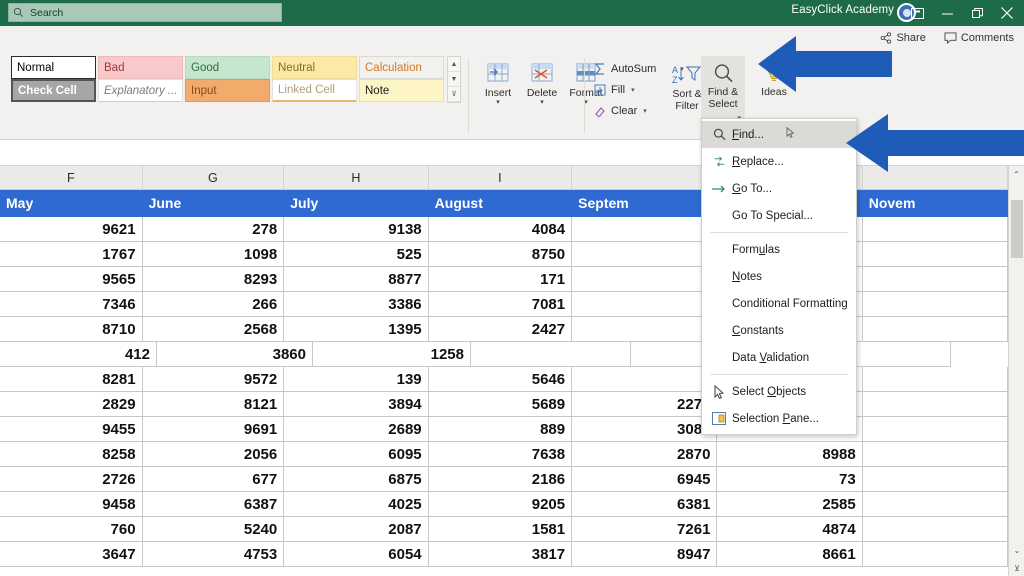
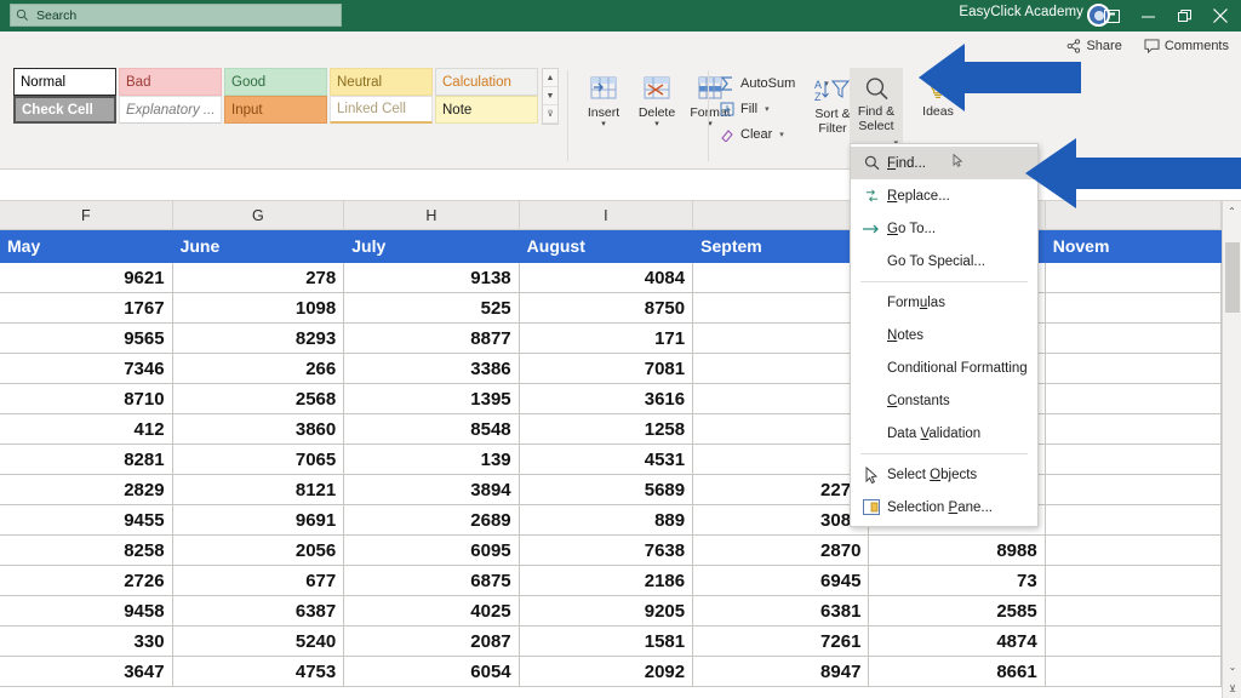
  Search
  EasyClick Academy
  Share
  Comments
  Normal
  Bad
  Good
  Neutral
  Calculation
  Check Cell
  Explanatory ...
  Input
  Linked Cell
  Note
  Insert
  Delete
  Fomat
  AutoSum
  Fill
  Clear
  A
  Z
  Sort &
  Filter
  Find &
  Select
  Ideas
  F
  G
  H
  I
  May
  June
  July
  August
  Septem
  Novem
  9621
  278
  9138
  4084
  1767
  1098
  525
  8750
  9565
  8293
  8877
  171
  7346
  266
  3386
  7081
  8710
  2568
  1395
- 2427
+ 3616
  412
  3860
+ 8548
  1258
  8281
- 9572
+ 7065
  139
- 5646
+ 4531
  2829
  8121
  3894
  5689
  227
  9455
  9691
  2689
  889
  308
  8258
  2056
  6095
  7638
  2870
  8988
  2726
  677
  6875
  2186
  6945
  73
  9458
  6387
  4025
  9205
  6381
  2585
- 760
+ 330
  5240
  2087
  1581
  7261
  4874
  3647
  4753
  6054
- 3817
+ 2092
  8947
  8661
  ⌃
  ⌄
  ⊻
  Find...
  Replace...
  Go To...
  Go To Special...
  Formulas
  Notes
  Conditional Formatting
  Constants
  Data Validation
  Select Objects
  Selection Pane...
